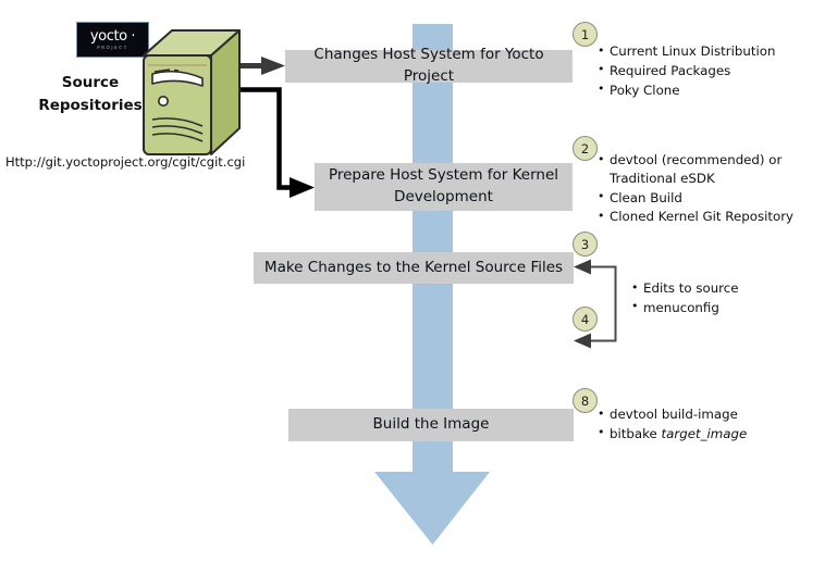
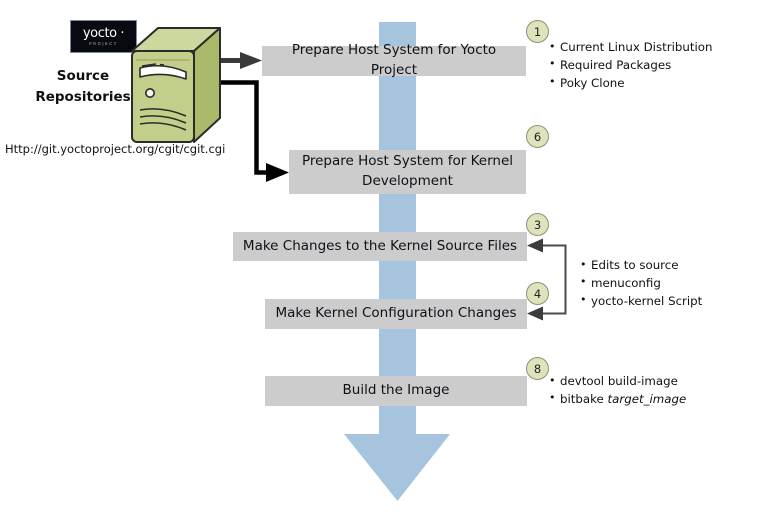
  yocto ·
  Source
  Repositories
  Http://git.yoctoproject.org/cgit/cgit.cgi
- Changes Host System for Yocto Project
+ Prepare Host System for Yocto Project
  Prepare Host System for Kernel Development
  Make Changes to the Kernel Source Files
+ Make Kernel Configuration Changes
  Build the Image
  1
- 2
+ 6
  3
  4
  8
  Current Linux Distribution
  Required Packages
  Poky Clone
- devtool (recommended) or Traditional eSDK
- Clean Build
- Cloned Kernel Git Repository
  Edits to source
  menuconfig
+ yocto-kernel Script
  devtool build-image
  bitbake target_image
